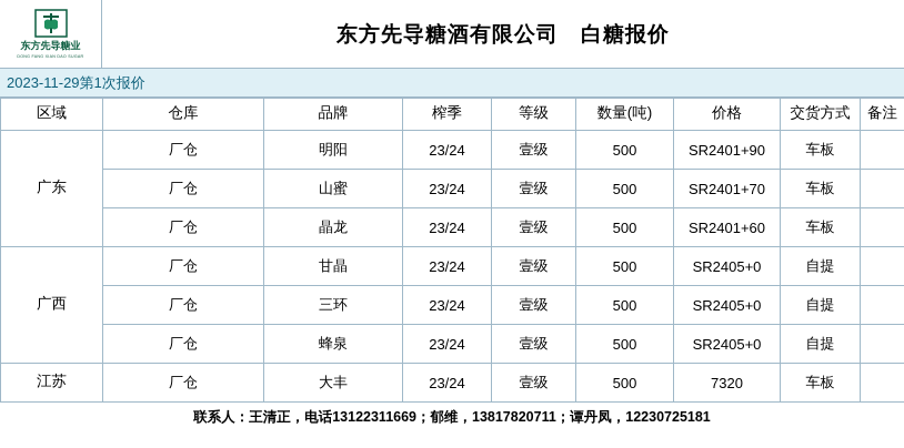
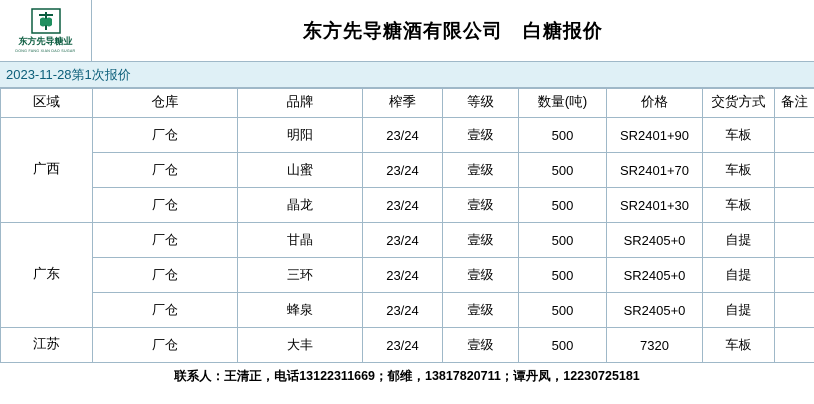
  东方先导糖业
  东方先导糖酒有限公司 白糖报价
- 2023-11-29第1次报价
+ 2023-11-28第1次报价
  区域	仓库	品牌	榨季	等级	数量(吨)	价格	交货方式	备注
- 广东	厂仓	明阳	23/24	壹级	500	SR2401+90	车板
+ 广西	厂仓	明阳	23/24	壹级	500	SR2401+90	车板
  厂仓	山蜜	23/24	壹级	500	SR2401+70	车板
- 厂仓	晶龙	23/24	壹级	500	SR2401+60	车板
+ 厂仓	晶龙	23/24	壹级	500	SR2401+30	车板
- 广西	厂仓	甘晶	23/24	壹级	500	SR2405+0	自提
+ 广东	厂仓	甘晶	23/24	壹级	500	SR2405+0	自提
  厂仓	三环	23/24	壹级	500	SR2405+0	自提
  厂仓	蜂泉	23/24	壹级	500	SR2405+0	自提
  江苏	厂仓	大丰	23/24	壹级	500	7320	车板
  联系人：王清正，电话13122311669；郁维，13817820711；谭丹凤，12230725181
